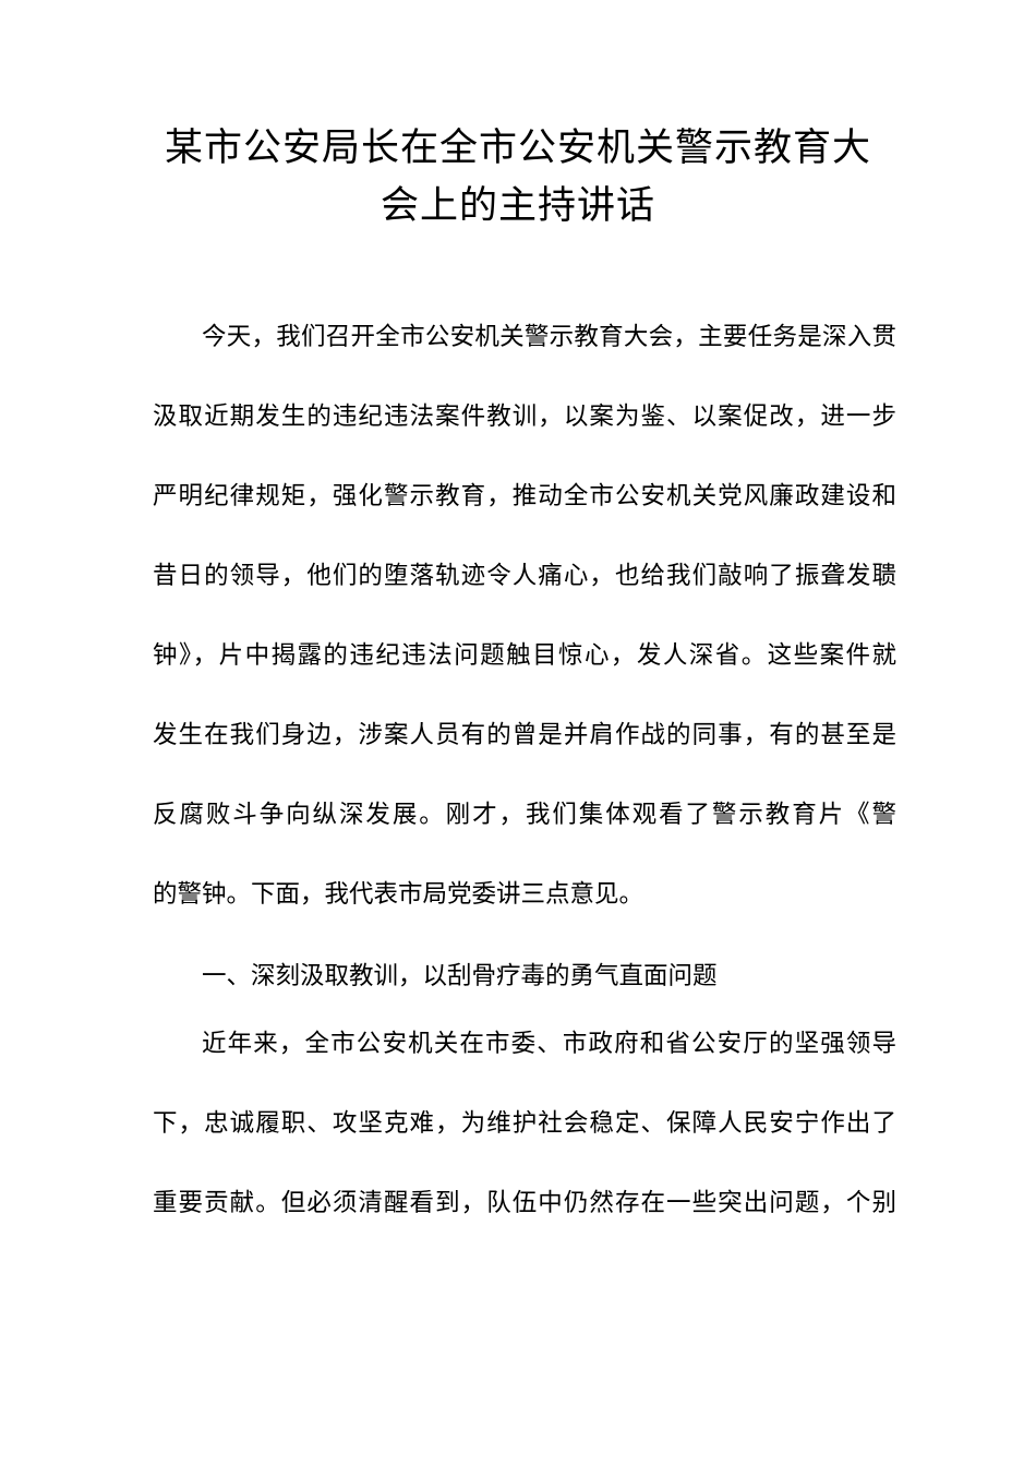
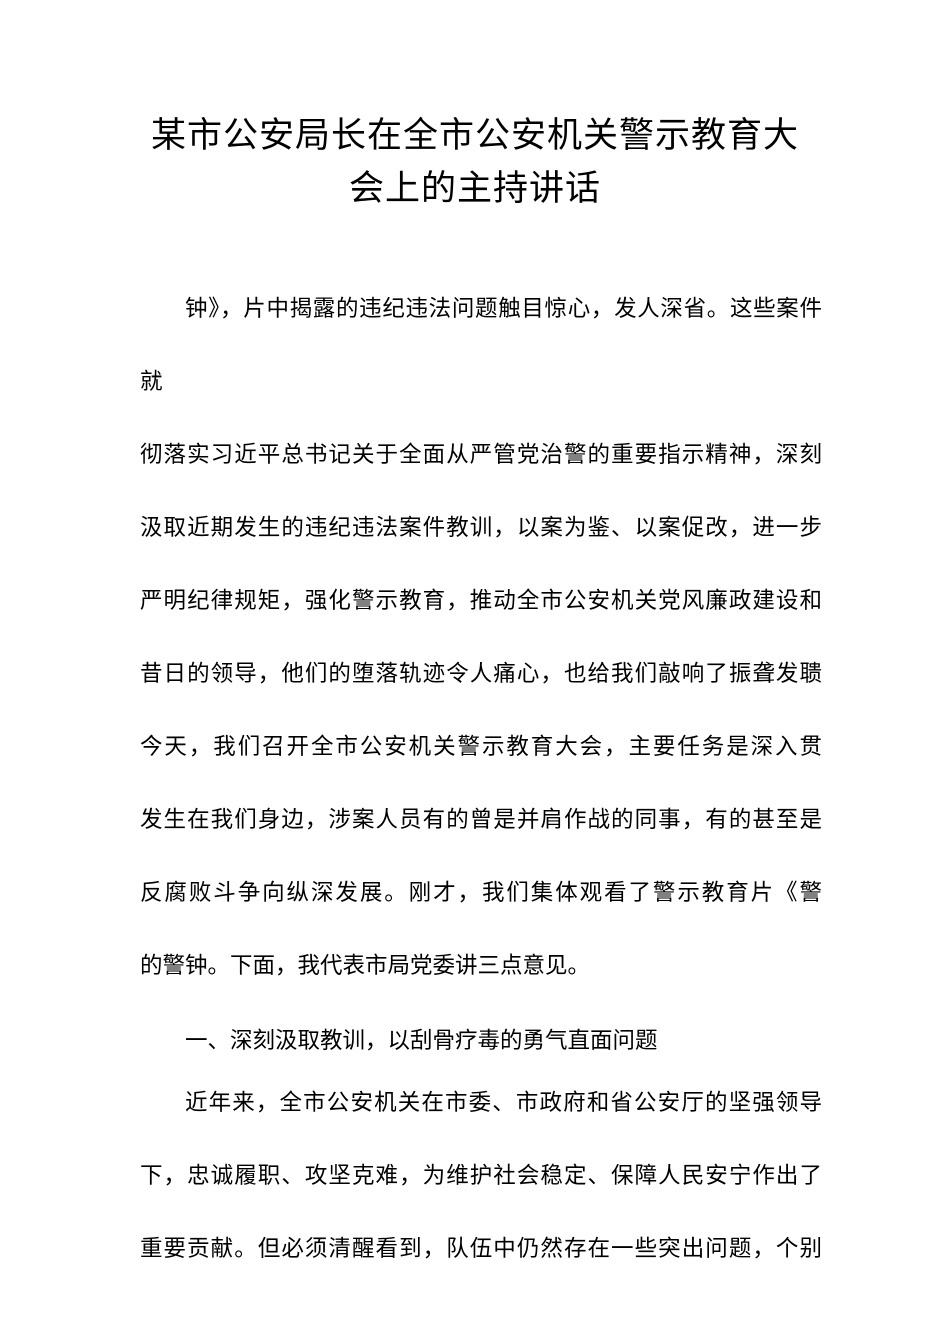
  某市公安局长在全市公安机关警示教育大
  会上的主持讲话
- 今天，我们召开全市公安机关警示教育大会，主要任务是深入贯
+ 钟》，片中揭露的违纪违法问题触目惊心，发人深省。这些案件就
+ 彻落实习近平总书记关于全面从严管党治警的重要指示精神，深刻
  汲取近期发生的违纪违法案件教训，以案为鉴、以案促改，进一步
  严明纪律规矩，强化警示教育，推动全市公安机关党风廉政建设和
  昔日的领导，他们的堕落轨迹令人痛心，也给我们敲响了振聋发聩
- 钟》，片中揭露的违纪违法问题触目惊心，发人深省。这些案件就
+ 今天，我们召开全市公安机关警示教育大会，主要任务是深入贯
  发生在我们身边，涉案人员有的曾是并肩作战的同事，有的甚至是
  反腐败斗争向纵深发展。刚才，我们集体观看了警示教育片《警
  的警钟。下面，我代表市局党委讲三点意见。
  一、深刻汲取教训，以刮骨疗毒的勇气直面问题
  近年来，全市公安机关在市委、市政府和省公安厅的坚强领导
  下，忠诚履职、攻坚克难，为维护社会稳定、保障人民安宁作出了
  重要贡献。但必须清醒看到，队伍中仍然存在一些突出问题，个别
